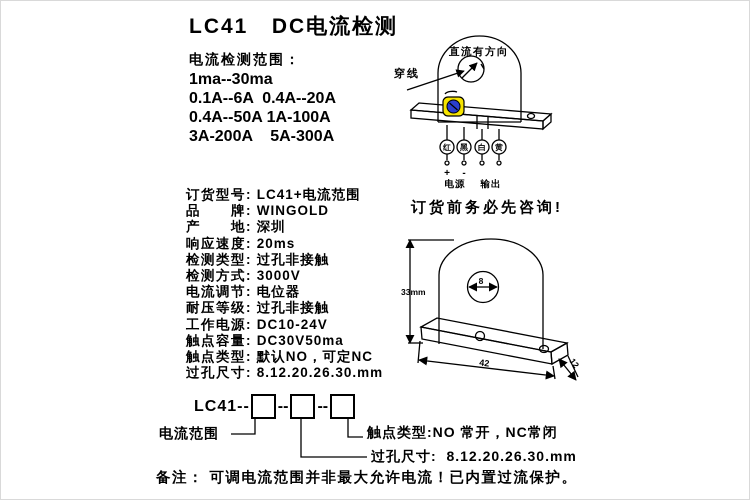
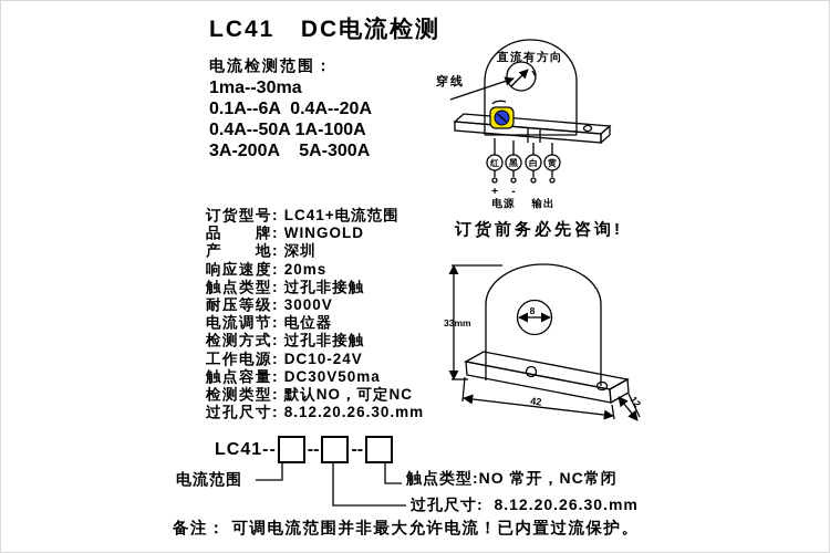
  LC41 DC电流检测
  电流检测范围：
  1ma--30ma
  0.1A--6A 0.4A--20A
  0.4A--50A 1A-100A
  3A-200A 5A-300A
  订货型号: LC41+电流范围
  品 牌: WINGOLD
  产 地: 深圳
  响应速度: 20ms
- 检测类型: 过孔非接触
+ 触点类型: 过孔非接触
- 检测方式: 3000V
+ 耐压等级: 3000V
  电流调节: 电位器
- 耐压等级: 过孔非接触
+ 检测方式: 过孔非接触
  工作电源: DC10-24V
  触点容量: DC30V50ma
- 触点类型: 默认NO，可定NC
+ 检测类型: 默认NO，可定NC
  过孔尺寸: 8.12.20.26.30.mm
  LC41--
  --
  --
  电流范围
  触点类型:NO 常开，NC常闭
  过孔尺寸: 8.12.20.26.30.mm
  备注： 可调电流范围并非最大允许电流！已内置过流保护。
  直流有方向
  穿线
  红
  黑
  白
  黄
  +
  -
  电源
  输出
  订货前务必先咨询!
  33mm
  8
